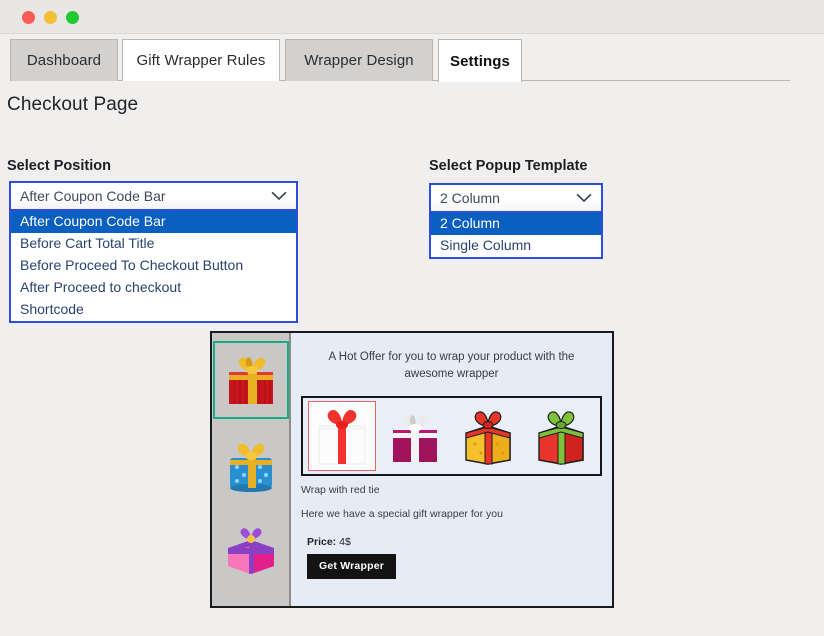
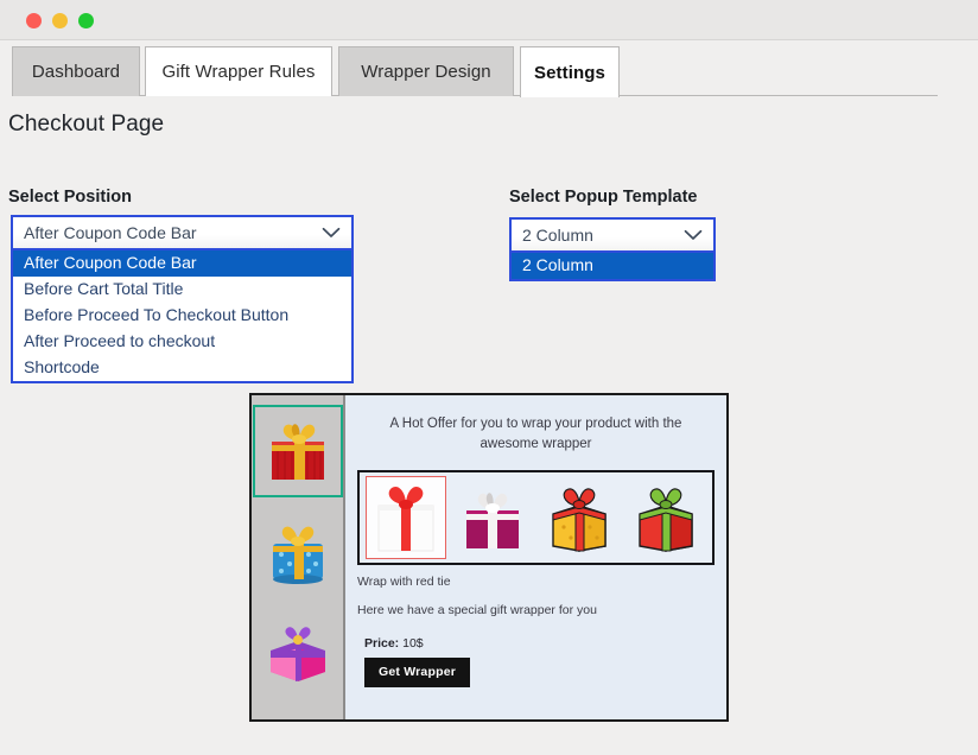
  Dashboard
  Gift Wrapper Rules
  Wrapper Design
  Settings
  Checkout Page
  Select Position
  After Coupon Code Bar
  After Coupon Code Bar
  Before Cart Total Title
  Before Proceed To Checkout Button
  After Proceed to checkout
  Shortcode
  Select Popup Template
  2 Column
  2 Column
- Single Column
  A Hot Offer for you to wrap your product with the awesome wrapper
  Wrap with red tie
  Here we have a special gift wrapper for you
- Price: 4$
+ Price: 10$
  Get Wrapper
